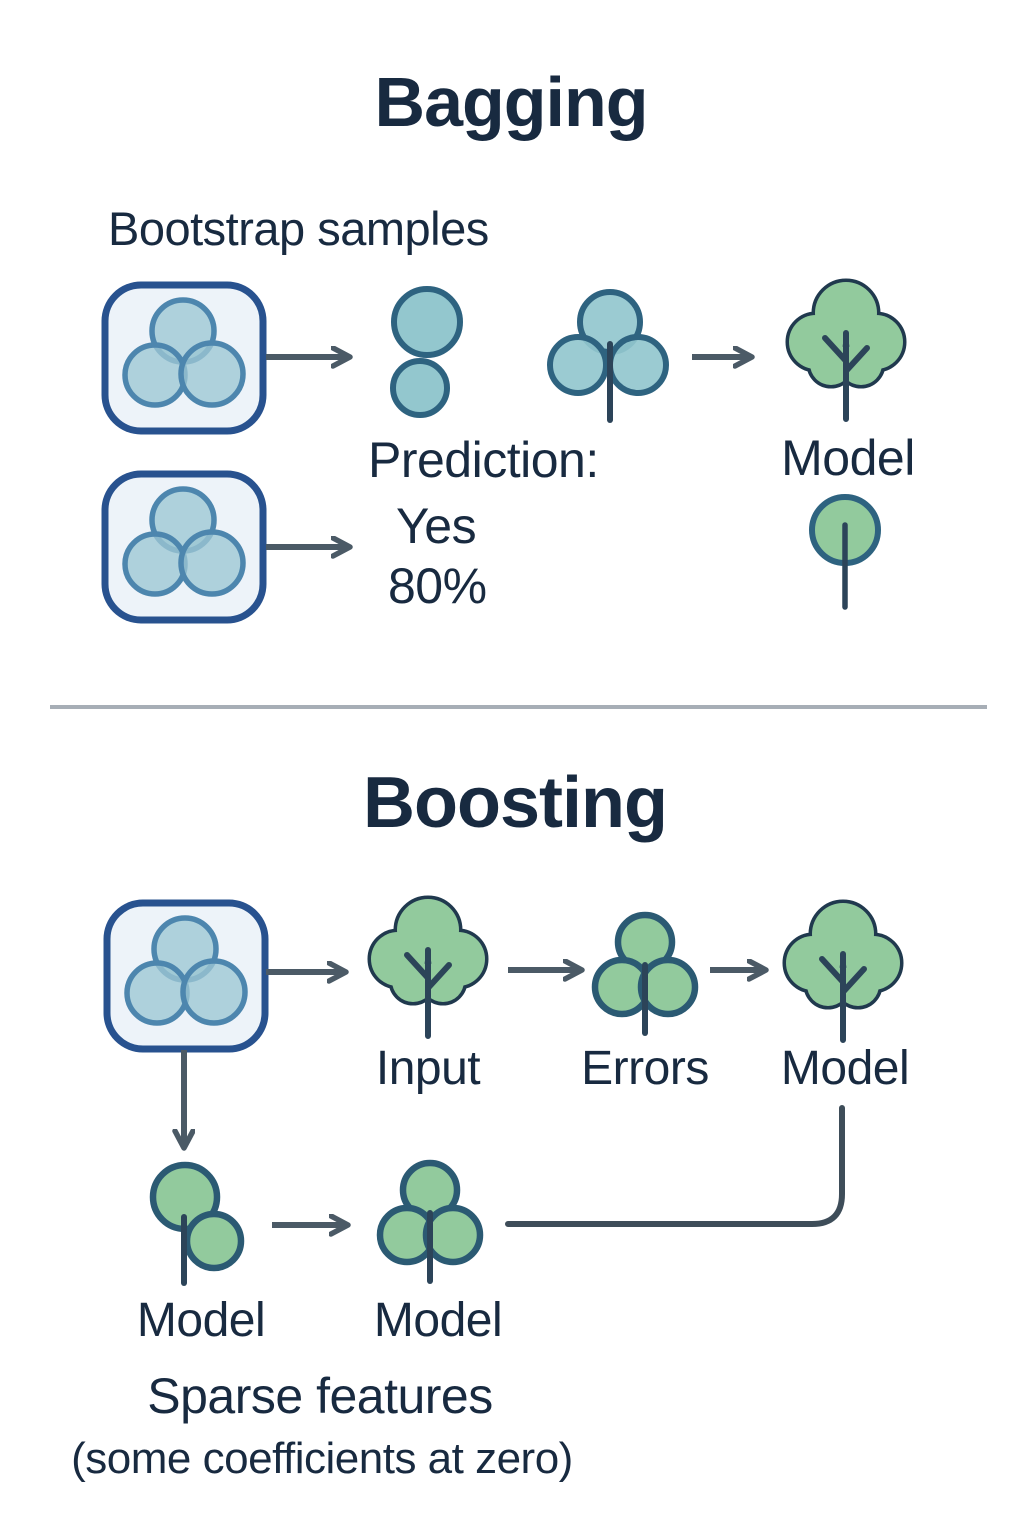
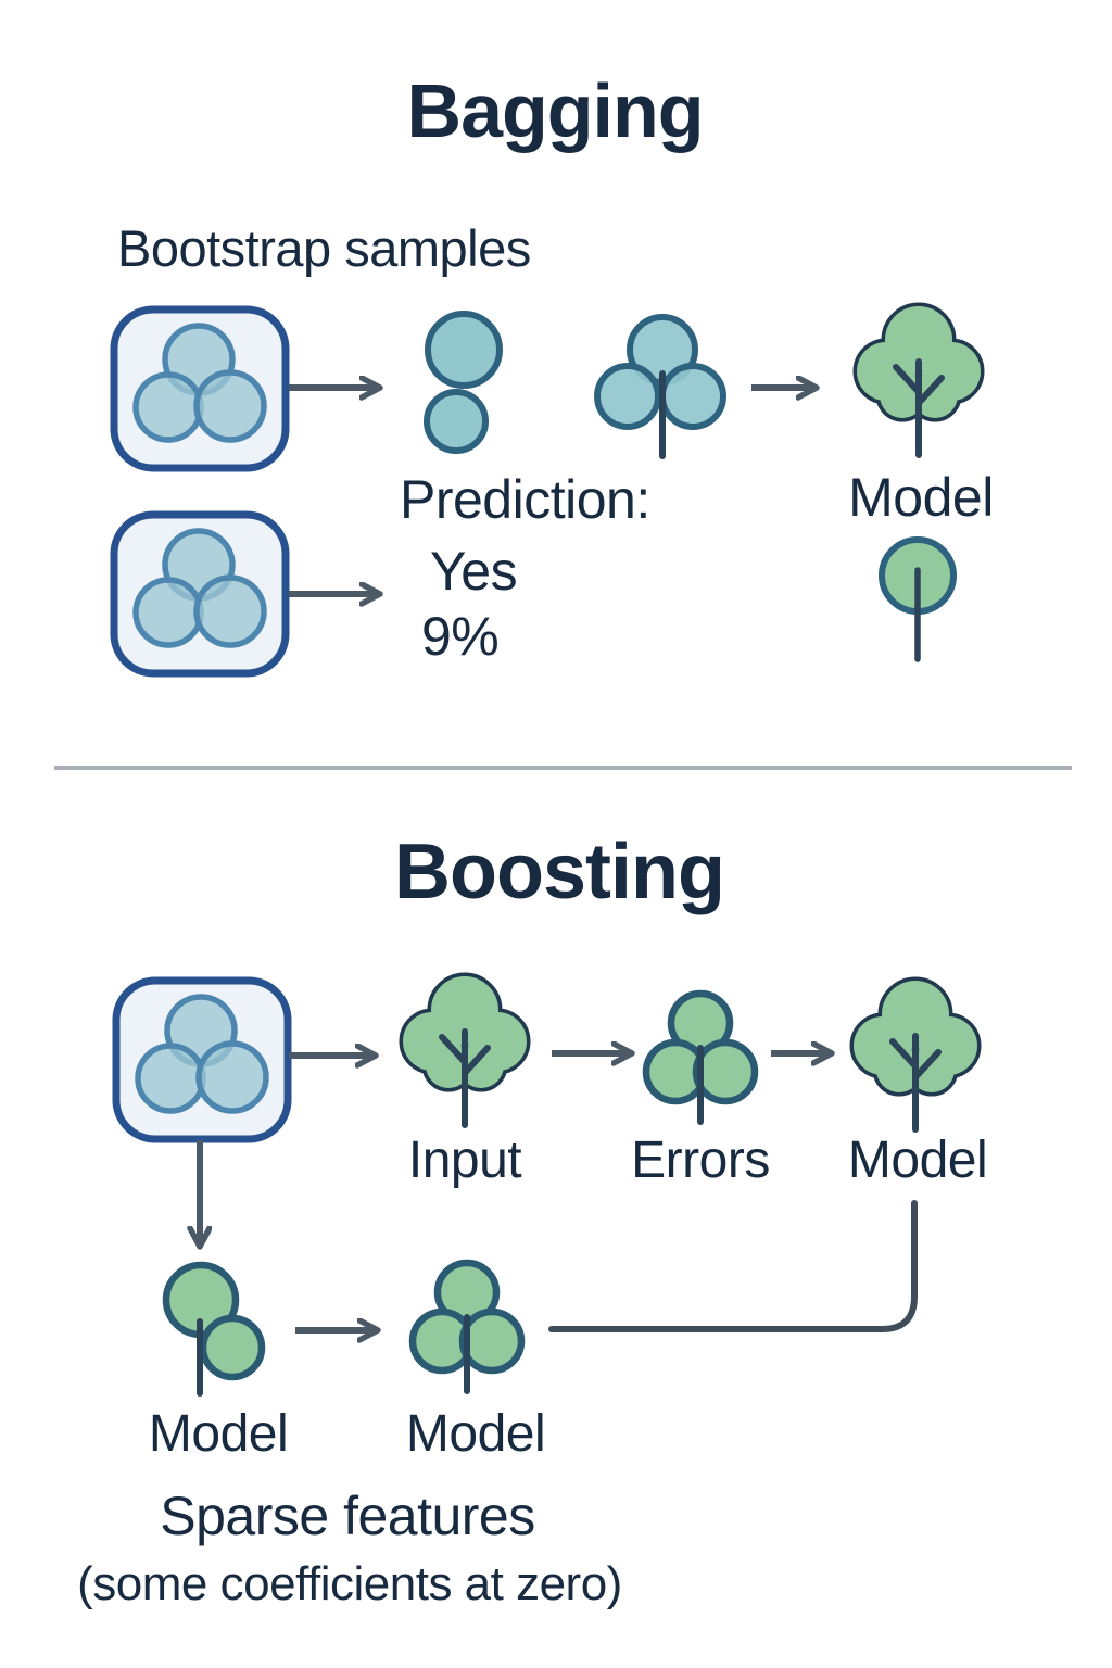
  Bagging
  Bootstrap samples
  Prediction:
  Model
  Yes
- 80%
+ 9%
  Boosting
  Input
  Errors
  Model
  Model
  Model
  Sparse features
  (some coefficients at zero)
